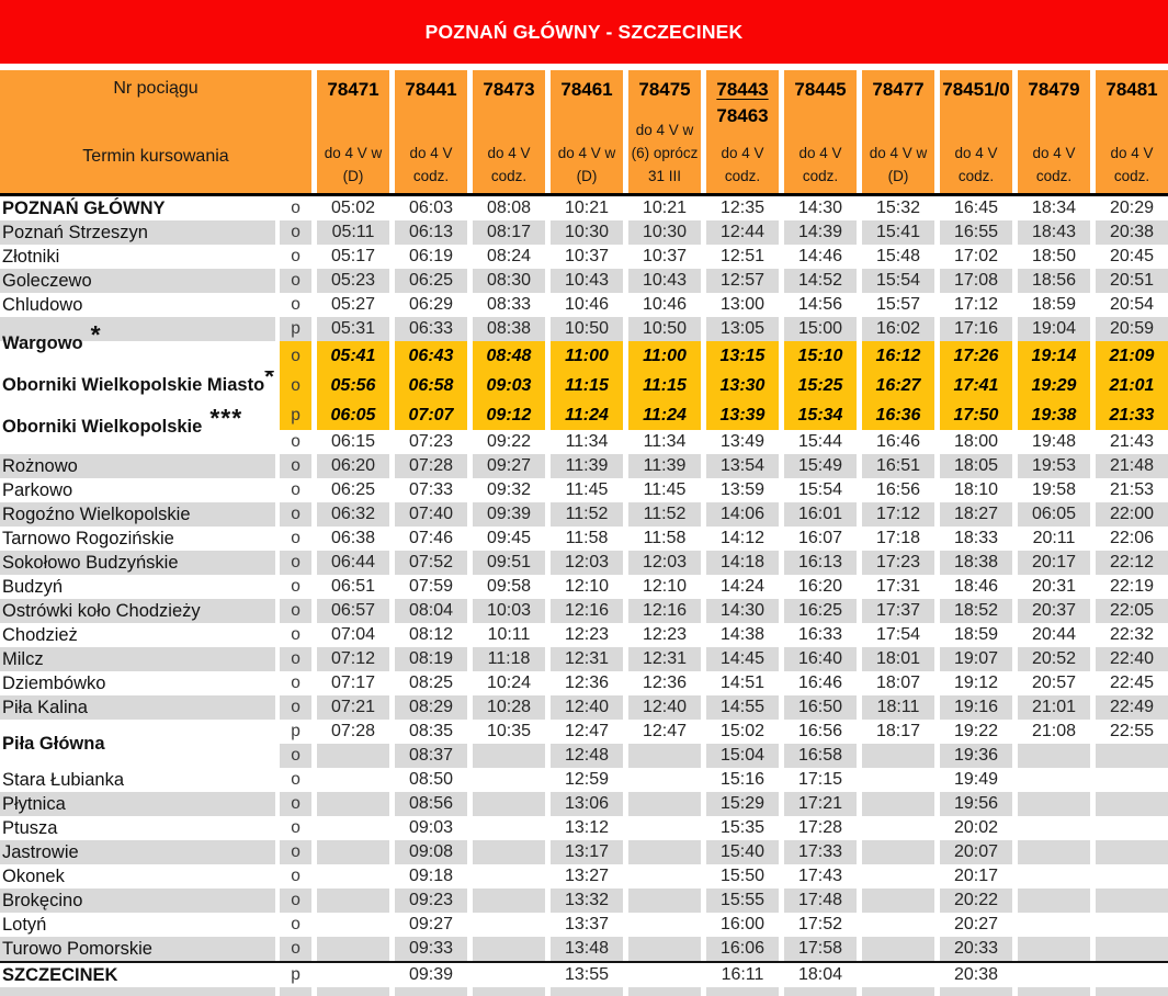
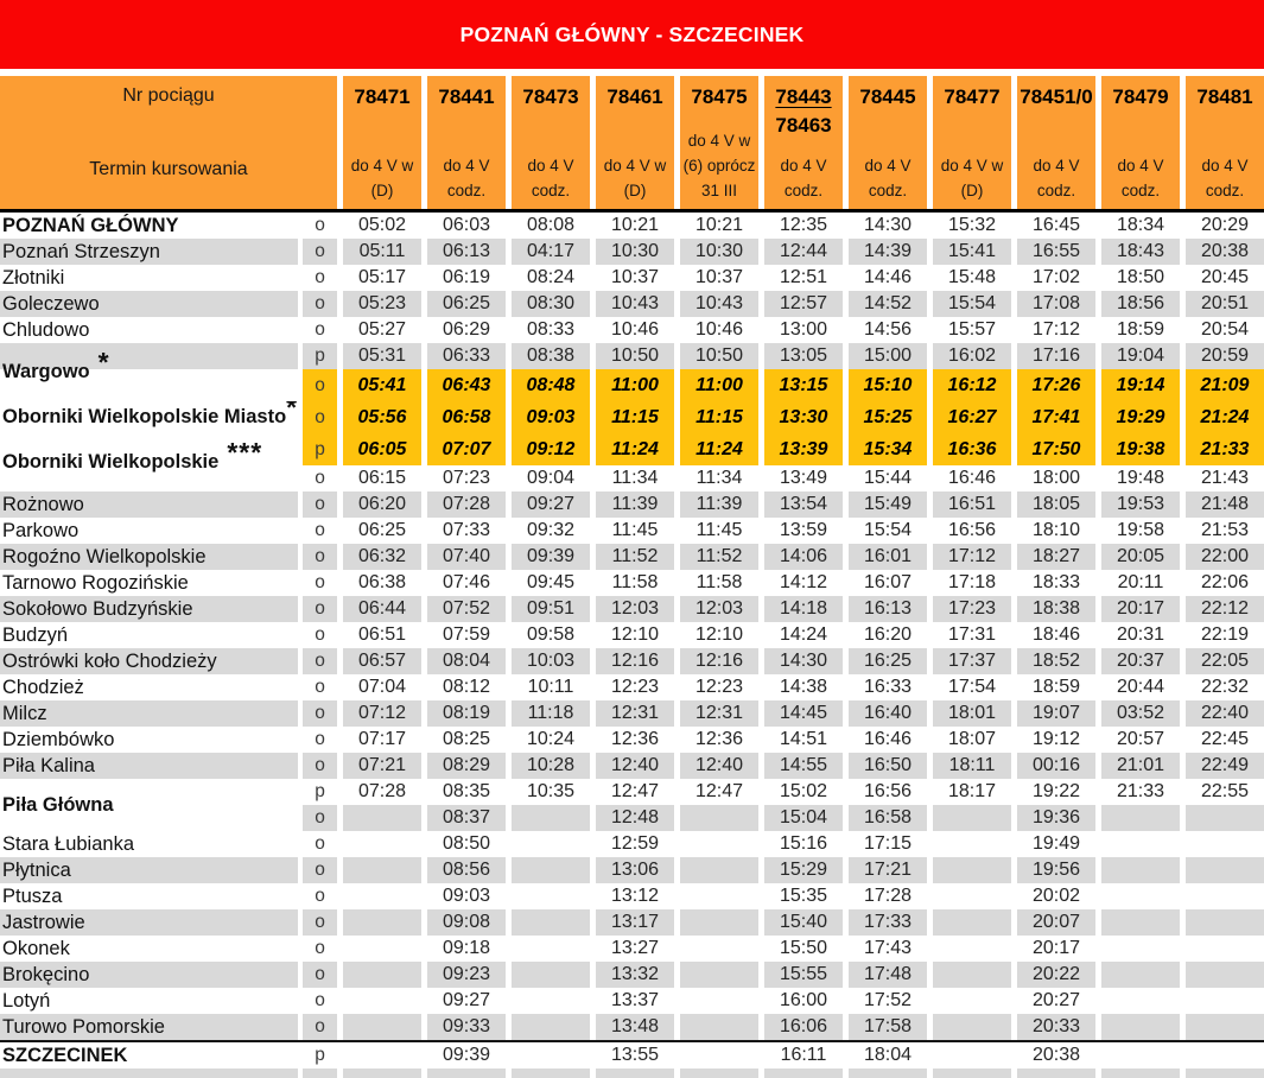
  POZNAŃ GŁÓWNY - SZCZECINEK
  Nr pociągu Termin kursowania	78471do 4 V w(D)	78441do 4 Vcodz.	78473do 4 Vcodz.	78461do 4 V w(D)	78475do 4 V w(6) oprócz31 III	7844378463do 4 Vcodz.	78445do 4 Vcodz.	78477do 4 V w(D)	78451/0do 4 Vcodz.	78479do 4 Vcodz.	78481do 4 Vcodz.
  POZNAŃ GŁÓWNY	o	05:02	06:03	08:08	10:21	10:21	12:35	14:30	15:32	16:45	18:34	20:29
- Poznań Strzeszyn	o	05:11	06:13	08:17	10:30	10:30	12:44	14:39	15:41	16:55	18:43	20:38
+ Poznań Strzeszyn	o	05:11	06:13	04:17	10:30	10:30	12:44	14:39	15:41	16:55	18:43	20:38
  Złotniki	o	05:17	06:19	08:24	10:37	10:37	12:51	14:46	15:48	17:02	18:50	20:45
  Goleczewo	o	05:23	06:25	08:30	10:43	10:43	12:57	14:52	15:54	17:08	18:56	20:51
  Chludowo	o	05:27	06:29	08:33	10:46	10:46	13:00	14:56	15:57	17:12	18:59	20:54
  Wargowo *	p	05:31	06:33	08:38	10:50	10:50	13:05	15:00	16:02	17:16	19:04	20:59
  o	05:41	06:43	08:48	11:00	11:00	13:15	15:10	16:12	17:26	19:14	21:09
- Oborniki Wielkopolskie Miasto*	o	05:56	06:58	09:03	11:15	11:15	13:30	15:25	16:27	17:41	19:29	21:01
+ Oborniki Wielkopolskie Miasto*	o	05:56	06:58	09:03	11:15	11:15	13:30	15:25	16:27	17:41	19:29	21:24
  Oborniki Wielkopolskie ***	p	06:05	07:07	09:12	11:24	11:24	13:39	15:34	16:36	17:50	19:38	21:33
- o	06:15	07:23	09:22	11:34	11:34	13:49	15:44	16:46	18:00	19:48	21:43
+ o	06:15	07:23	09:04	11:34	11:34	13:49	15:44	16:46	18:00	19:48	21:43
  Rożnowo	o	06:20	07:28	09:27	11:39	11:39	13:54	15:49	16:51	18:05	19:53	21:48
  Parkowo	o	06:25	07:33	09:32	11:45	11:45	13:59	15:54	16:56	18:10	19:58	21:53
- Rogoźno Wielkopolskie	o	06:32	07:40	09:39	11:52	11:52	14:06	16:01	17:12	18:27	06:05	22:00
+ Rogoźno Wielkopolskie	o	06:32	07:40	09:39	11:52	11:52	14:06	16:01	17:12	18:27	20:05	22:00
  Tarnowo Rogozińskie	o	06:38	07:46	09:45	11:58	11:58	14:12	16:07	17:18	18:33	20:11	22:06
  Sokołowo Budzyńskie	o	06:44	07:52	09:51	12:03	12:03	14:18	16:13	17:23	18:38	20:17	22:12
  Budzyń	o	06:51	07:59	09:58	12:10	12:10	14:24	16:20	17:31	18:46	20:31	22:19
  Ostrówki koło Chodzieży	o	06:57	08:04	10:03	12:16	12:16	14:30	16:25	17:37	18:52	20:37	22:05
  Chodzież	o	07:04	08:12	10:11	12:23	12:23	14:38	16:33	17:54	18:59	20:44	22:32
- Milcz	o	07:12	08:19	11:18	12:31	12:31	14:45	16:40	18:01	19:07	20:52	22:40
+ Milcz	o	07:12	08:19	11:18	12:31	12:31	14:45	16:40	18:01	19:07	03:52	22:40
  Dziembówko	o	07:17	08:25	10:24	12:36	12:36	14:51	16:46	18:07	19:12	20:57	22:45
- Piła Kalina	o	07:21	08:29	10:28	12:40	12:40	14:55	16:50	18:11	19:16	21:01	22:49
+ Piła Kalina	o	07:21	08:29	10:28	12:40	12:40	14:55	16:50	18:11	00:16	21:01	22:49
- Piła Główna	p	07:28	08:35	10:35	12:47	12:47	15:02	16:56	18:17	19:22	21:08	22:55
+ Piła Główna	p	07:28	08:35	10:35	12:47	12:47	15:02	16:56	18:17	19:22	21:33	22:55
  o		08:37		12:48		15:04	16:58		19:36
  Stara Łubianka	o		08:50		12:59		15:16	17:15		19:49
  Płytnica	o		08:56		13:06		15:29	17:21		19:56
  Ptusza	o		09:03		13:12		15:35	17:28		20:02
  Jastrowie	o		09:08		13:17		15:40	17:33		20:07
  Okonek	o		09:18		13:27		15:50	17:43		20:17
  Brokęcino	o		09:23		13:32		15:55	17:48		20:22
  Lotyń	o		09:27		13:37		16:00	17:52		20:27
  Turowo Pomorskie	o		09:33		13:48		16:06	17:58		20:33
  SZCZECINEK	p		09:39		13:55		16:11	18:04		20:38
